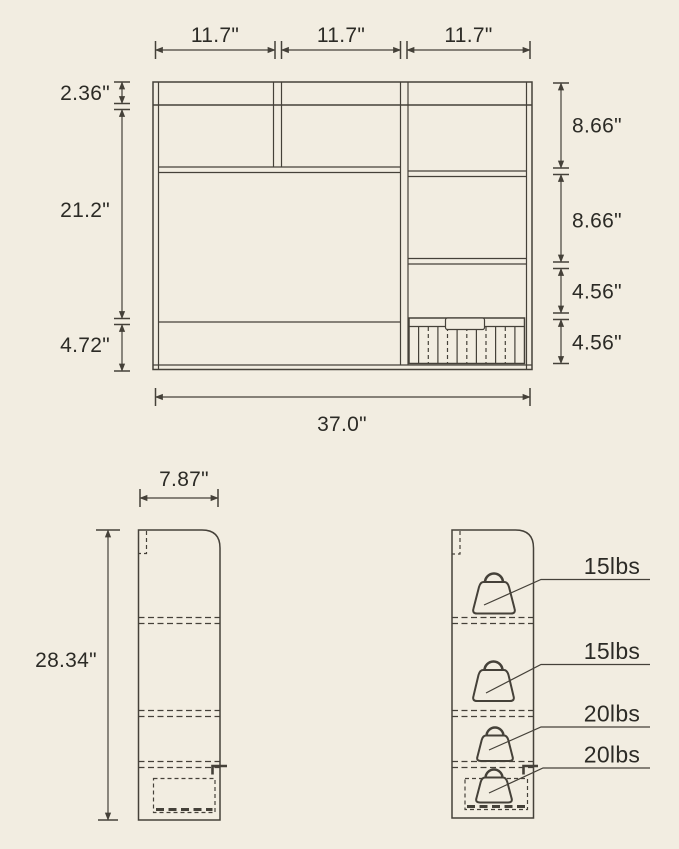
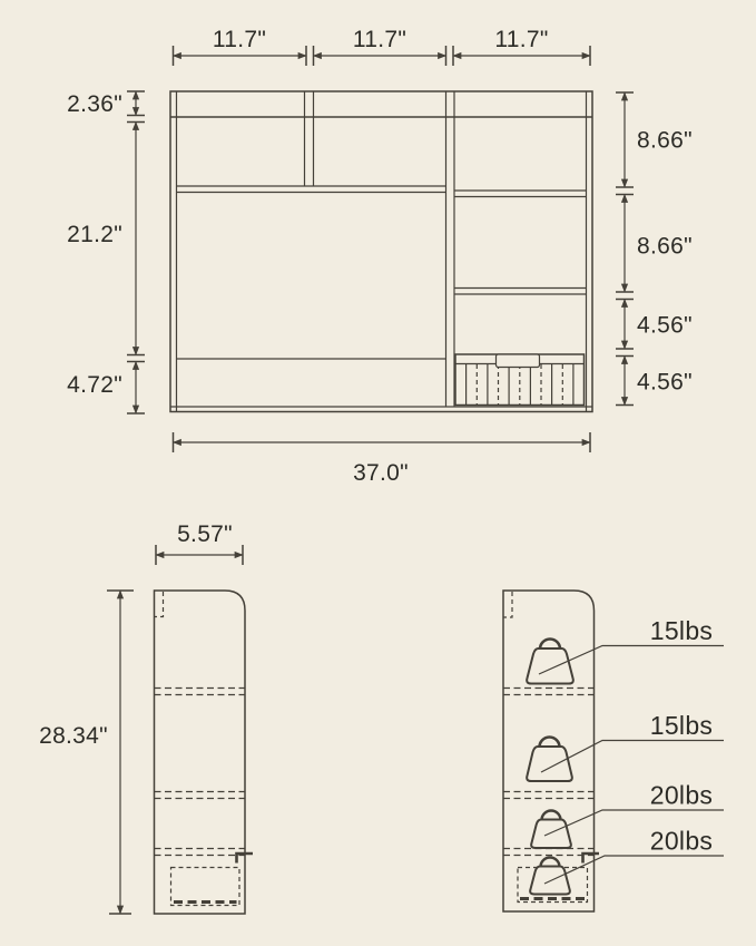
  11.7"
  11.7"
  11.7"
  2.36"
  21.2"
  4.72"
  8.66"
  8.66"
  4.56"
  4.56"
  37.0"
- 7.87"
+ 5.57"
  28.34"
  15lbs
  15lbs
  20lbs
  20lbs
